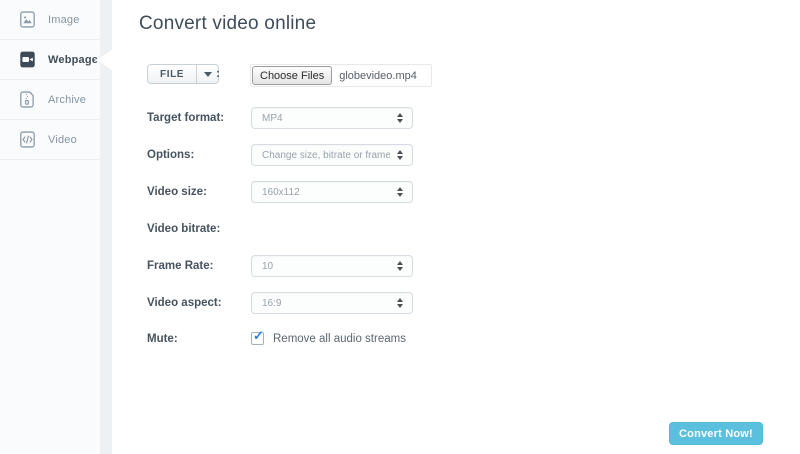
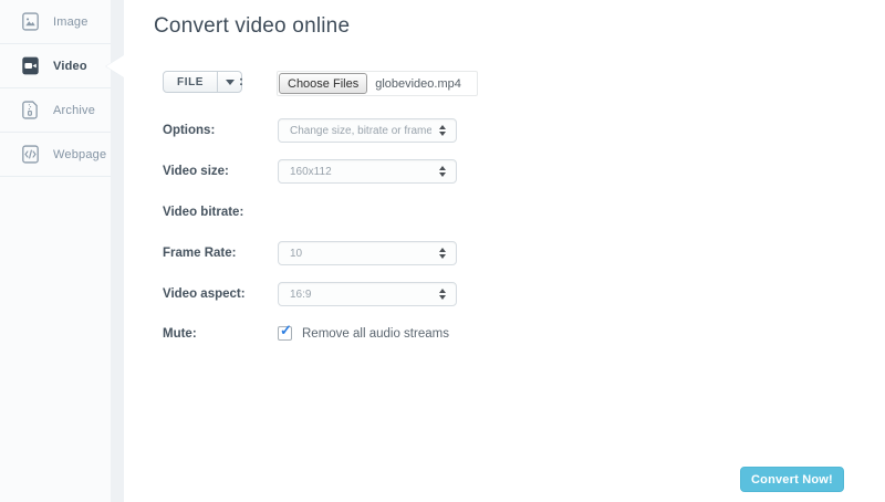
  Image
- Webpage
+ Video
  Archive
- Video
+ Webpage
  Convert video online
  FILE
  :
  Choose Files
  globevideo.mp4
- Target format:
- MP4
  Options:
  Change size, bitrate or frame
  Video size:
  160x112
  Video bitrate:
  Frame Rate:
  10
  Video aspect:
  16:9
  Mute:
  ✓
  Remove all audio streams
  Convert Now!
